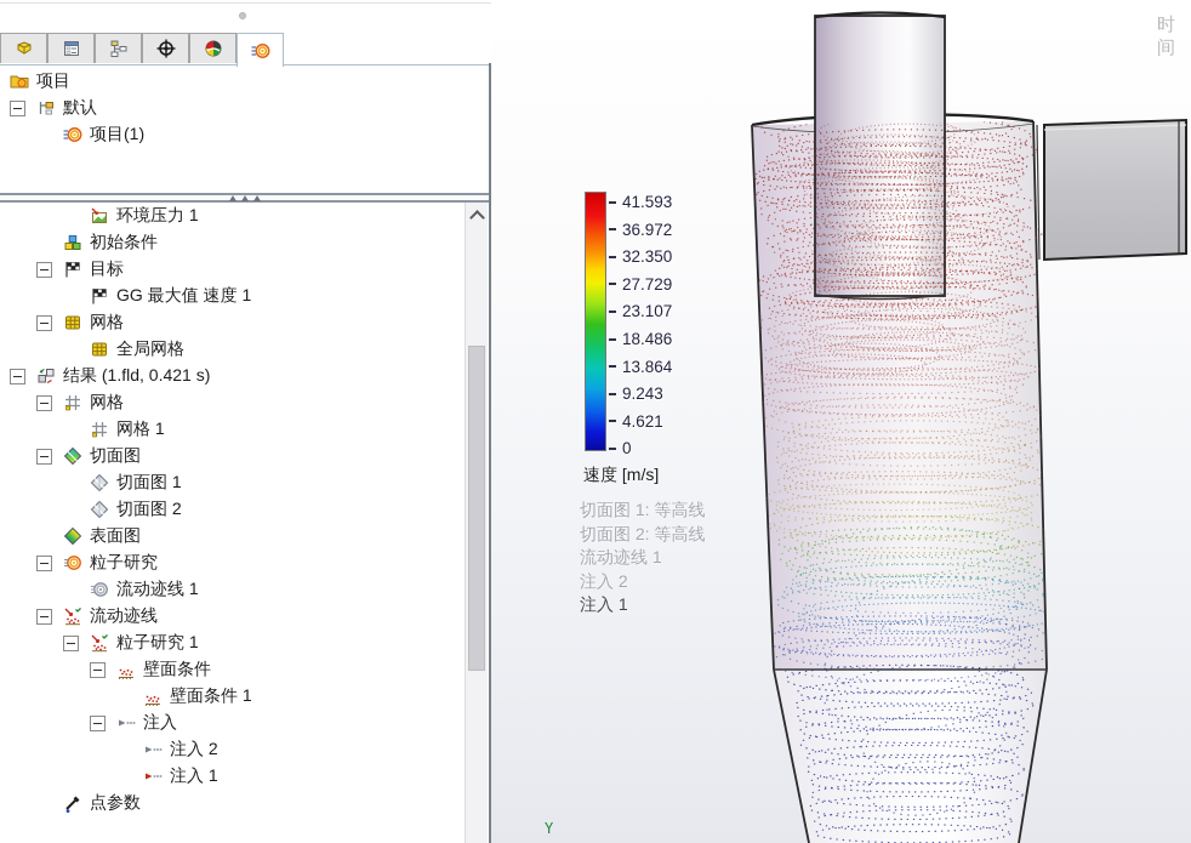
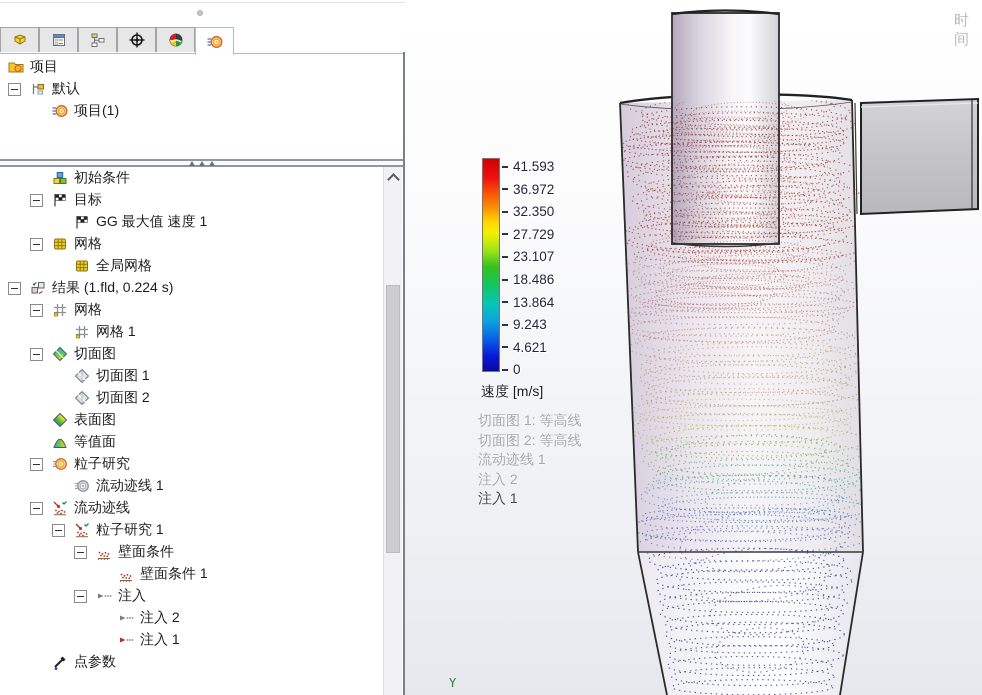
  项目
  默认
  项目(1)
- 环境压力 1
  初始条件
  目标
  GG 最大值 速度 1
  网格
  全局网格
- 结果 (1.fld, 0.421 s)
+ 结果 (1.fld, 0.224 s)
  网格
  网格 1
  切面图
  切面图 1
  切面图 2
  表面图
+ 等值面
  粒子研究
  流动迹线 1
  流动迹线
  粒子研究 1
  壁面条件
  壁面条件 1
  注入
  注入 2
  注入 1
  点参数
  41.593
  36.972
  32.350
  27.729
  23.107
  18.486
  13.864
  9.243
  4.621
  0
  速度 [m/s]
  切面图 1: 等高线
  切面图 2: 等高线
  流动迹线 1
  注入 2
  注入 1
  时间
  Y
